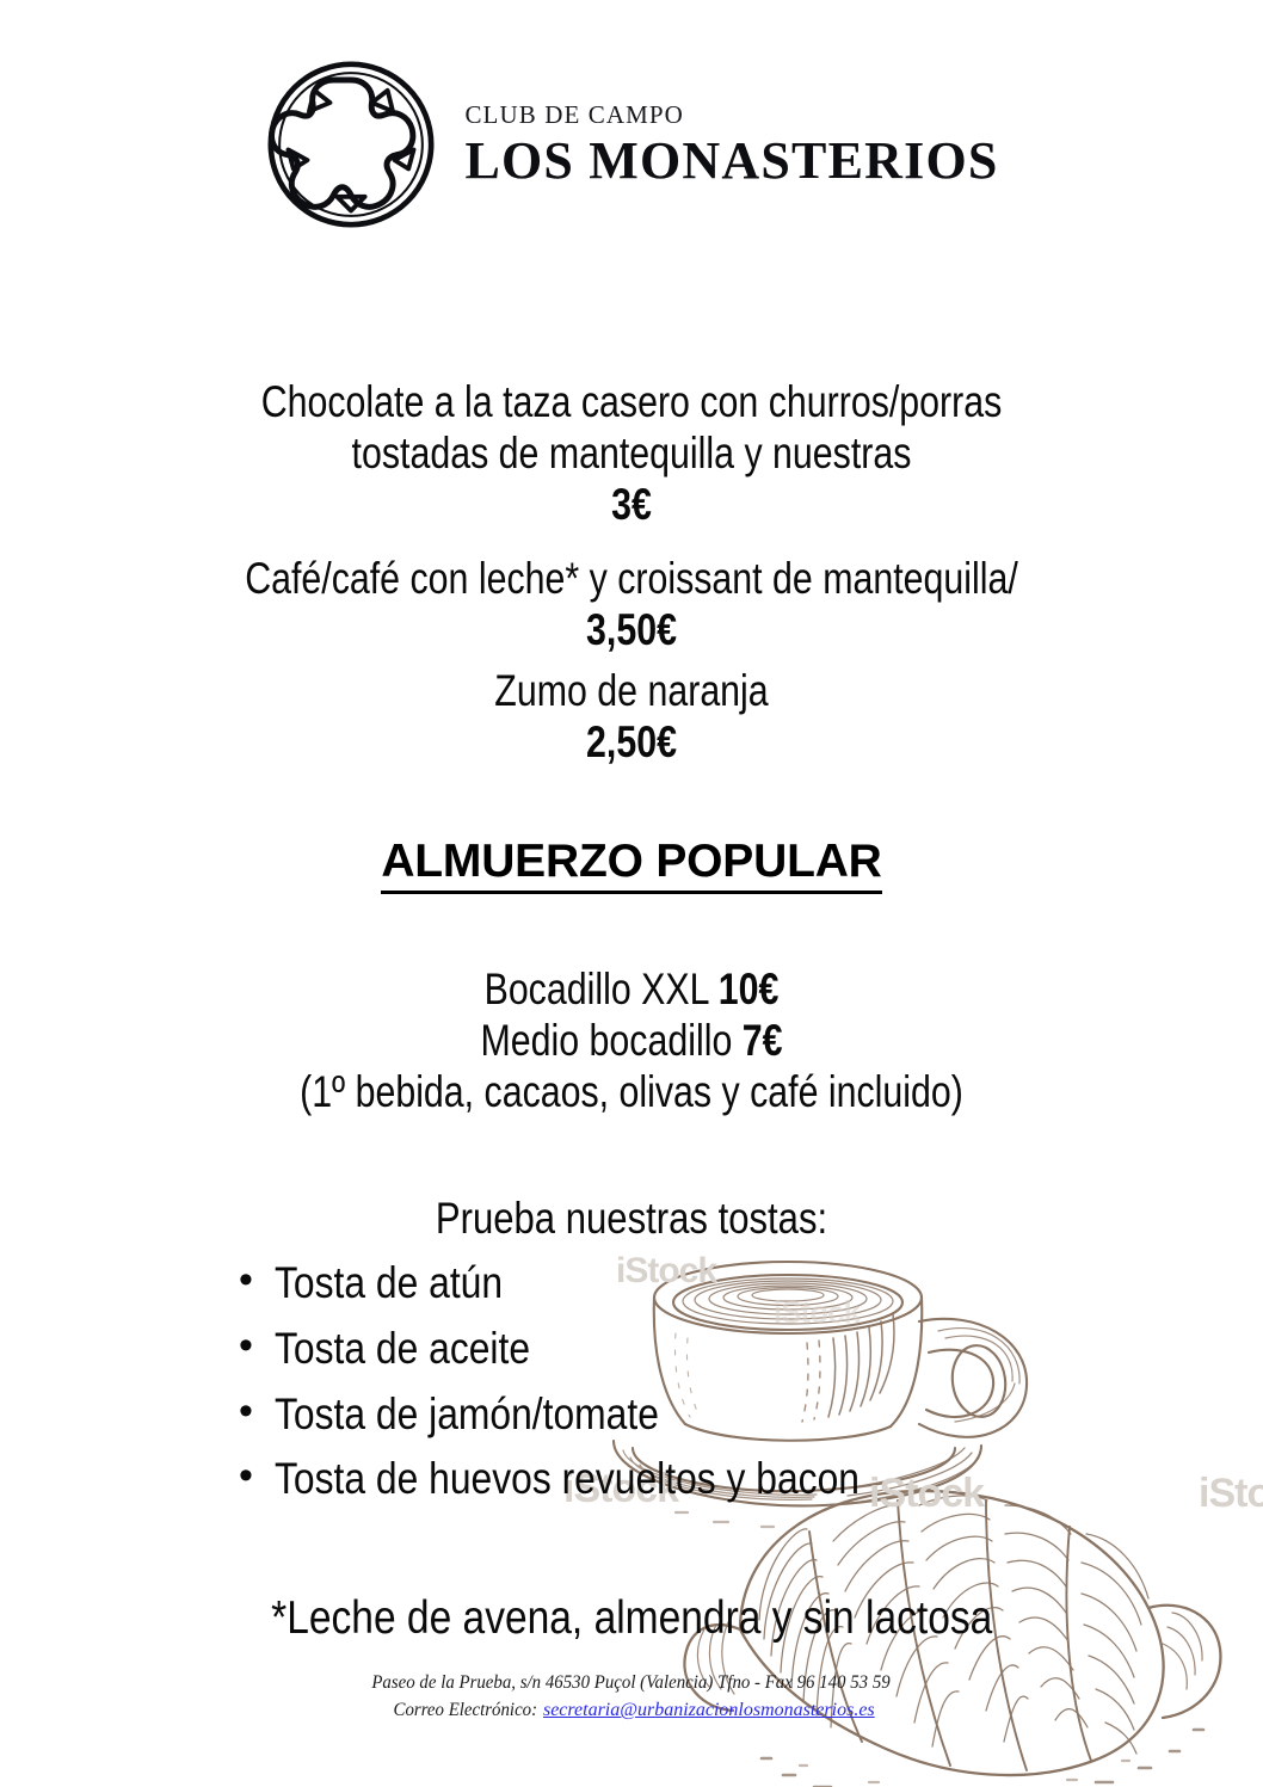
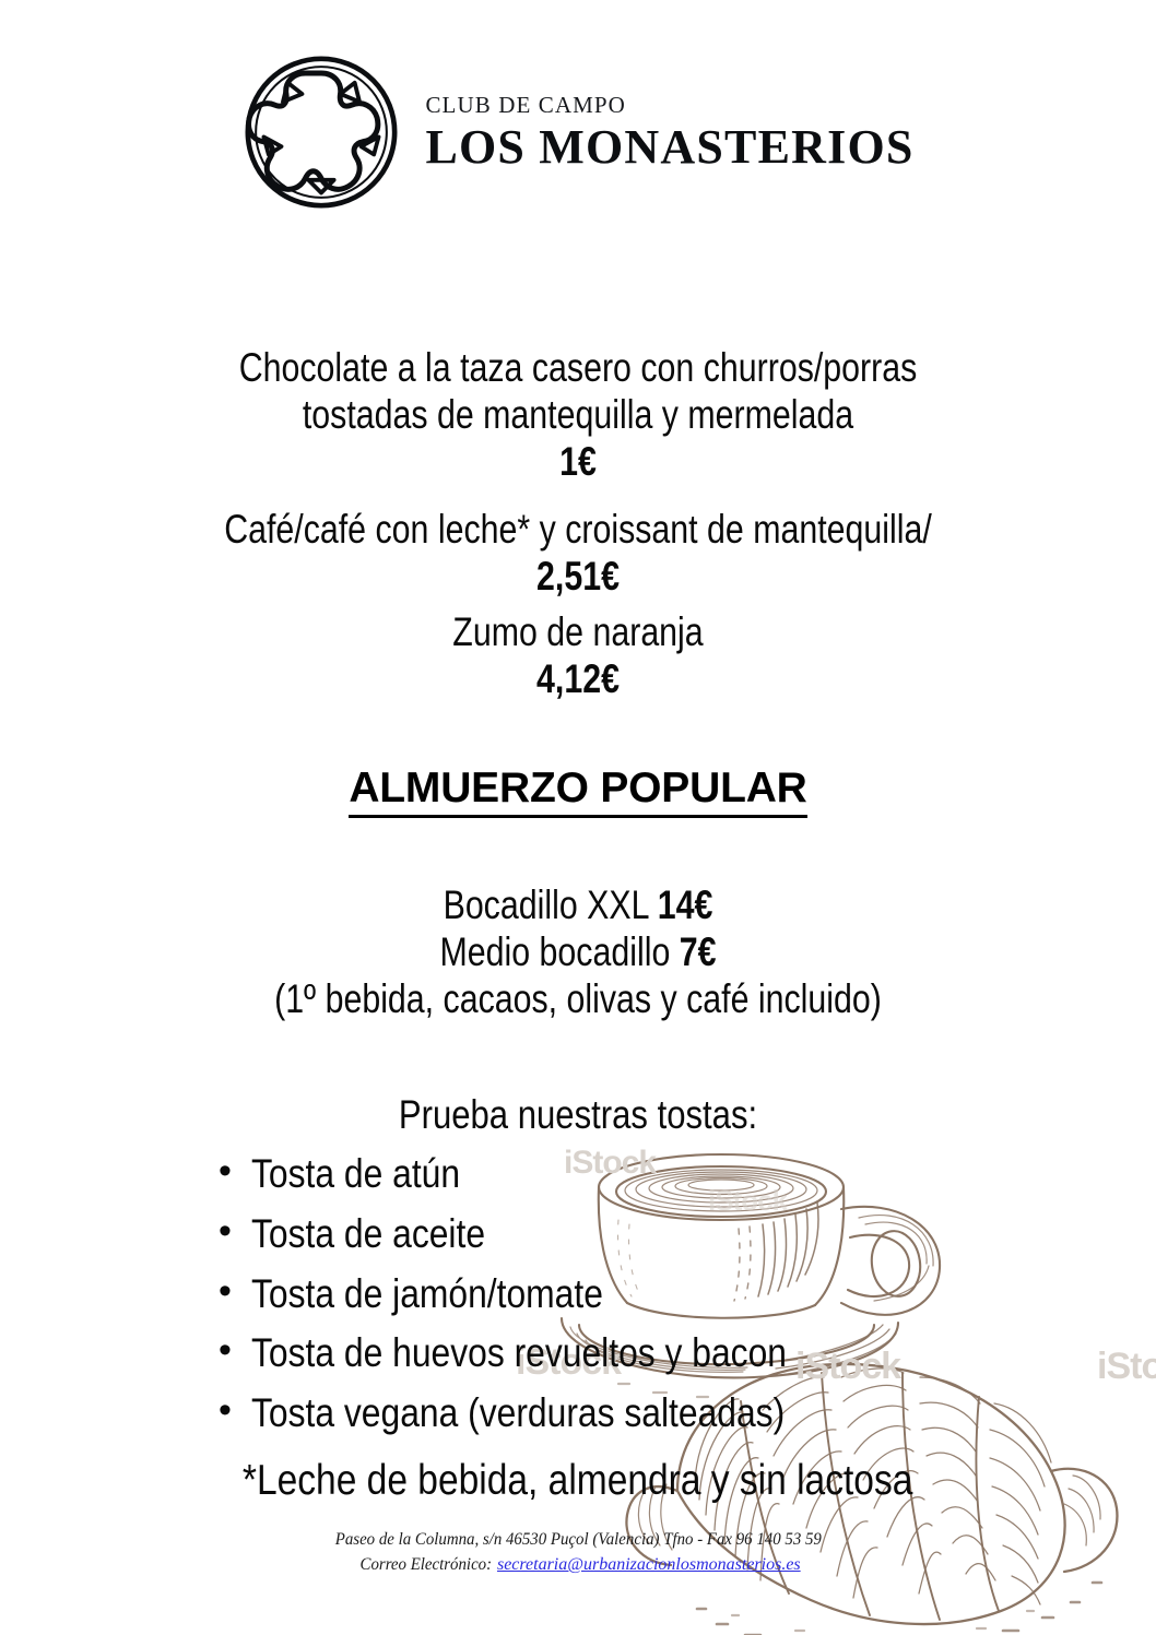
  iStock
  iStock
  iStock
  iStock
  CLUB DE CAMPO
  LOS MONASTERIOS
  Chocolate a la taza casero con churros/porras
- tostadas de mantequilla y nuestras
+ tostadas de mantequilla y mermelada
- 3€
+ 1€
  Café/café con leche* y croissant de mantequilla/
- 3,50€
+ 2,51€
  Zumo de naranja
- 2,50€
+ 4,12€
  ALMUERZO POPULAR
- Bocadillo XXL 10€
+ Bocadillo XXL 14€
  Medio bocadillo 7€
  (1º bebida, cacaos, olivas y café incluido)
  Prueba nuestras tostas:
  Tosta de atún
  Tosta de aceite
  Tosta de jamón/tomate
  Tosta de huevos revueltos y bacon
+ Tosta vegana (verduras salteadas)
- *Leche de avena, almendra y sin lactosa
+ *Leche de bebida, almendra y sin lactosa
- Paseo de la Prueba, s/n 46530 Puçol (Valencia) Tfno - Fax 96 140 53 59
+ Paseo de la Columna, s/n 46530 Puçol (Valencia) Tfno - Fax 96 140 53 59
  Correo Electrónico: secretaria@urbanizacionlosmonasterios.es
